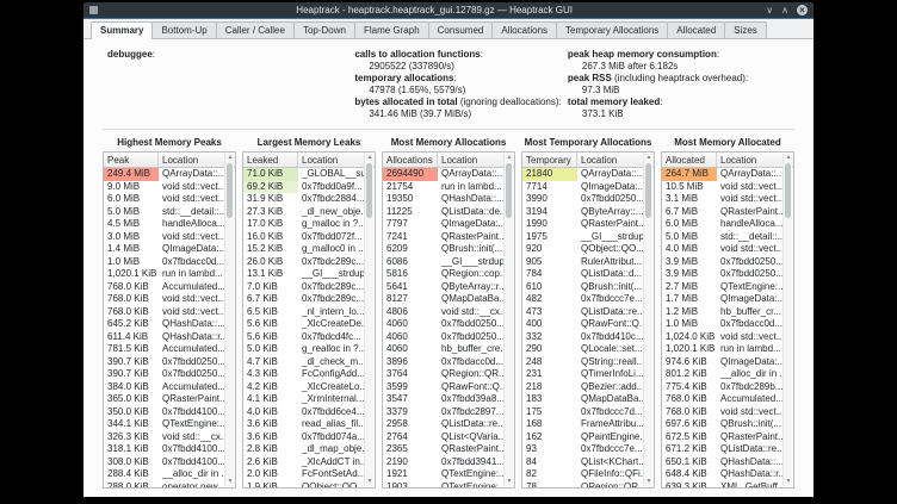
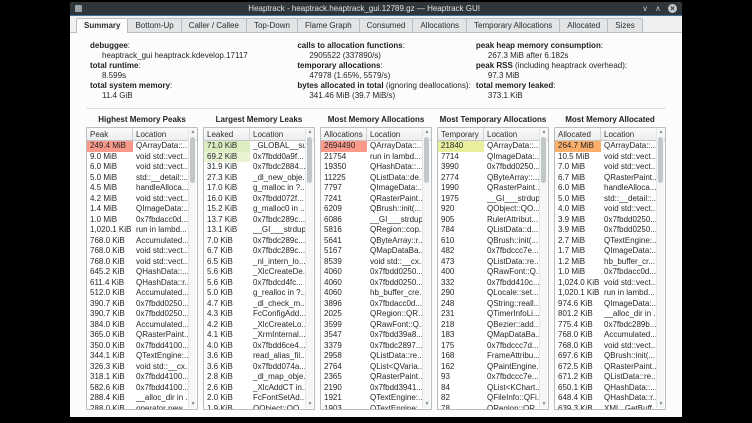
  Heaptrack - heaptrack.heaptrack_gui.12789.gz — Heaptrack GUI
  ∨
  ∧
  ×
  Summary
  Bottom-Up
  Caller / Callee
  Top-Down
  Flame Graph
  Consumed
  Allocations
  Temporary Allocations
  Allocated
  Sizes
  debuggee:
+ heaptrack_gui heaptrack.kdevelop.17117
+ total runtime:
+ 8.599s
+ total system memory:
+ 11.4 GiB
  calls to allocation functions:
  2905522 (337890/s)
  temporary allocations:
  47978 (1.65%, 5579/s)
  bytes allocated in total (ignoring deallocations):
  341.46 MiB (39.7 MiB/s)
  peak heap memory consumption:
  267.3 MiB after 6.182s
  peak RSS (including heaptrack overhead):
  97.3 MiB
  total memory leaked:
  373.1 KiB
  Highest Memory Peaks
  Peak
  Location
  249.4 MiB
  QArrayData::..
  9.0 MiB
  void std::vect..
  6.0 MiB
  void std::vect..
  5.0 MiB
  std::__detail::..
  4.5 MiB
  handleAlloca..
- 3.0 MiB
+ 4.2 MiB
  void std::vect..
  1.4 MiB
  QImageData:..
  1.0 MiB
  0x7fbdacc0d...
  1,020.1 KiB
  run in lambd...
  768.0 KiB
  Accumulated..
  768.0 KiB
  void std::vect..
  768.0 KiB
  void std::vect..
  645.2 KiB
  QHashData::..
  611.4 KiB
  QHashData::r.
- 781.5 KiB
+ 512.0 KiB
  Accumulated..
  390.7 KiB
  0x7fbdd0250..
  390.7 KiB
  0x7fbdd0250..
  384.0 KiB
  Accumulated..
  365.0 KiB
  QRasterPaint.
  350.0 KiB
  0x7fbdd4100..
  344.1 KiB
  QTextEngine:.
  326.3 KiB
  void std::__cx.
  318.1 KiB
  0x7fbdd4100..
- 308.0 KiB
+ 582.6 KiB
  0x7fbdd4100..
  288.4 KiB
  __alloc_dir in .
  288.0 KiB
  operator new...
  Largest Memory Leaks
  Leaked
  Location
  71.0 KiB
  _GLOBAL__s
  69.2 KiB
  0x7fbdd0a9f...
  31.9 KiB
  0x7fbdc2884..
  27.3 KiB
  _dl_new_obje.
  17.0 KiB
  g_malloc in ?..
  16.0 KiB
  0x7fbdd072f...
  15.2 KiB
  g_malloc0 in ..
- 26.0 KiB
+ 13.7 KiB
  0x7fbdc289c...
  13.1 KiB
  __GI___strdup
  7.0 KiB
  0x7fbdc289c...
  6.7 KiB
  0x7fbdc289c...
  6.5 KiB
  _nl_intern_lo..
  5.6 KiB
  _XlcCreateDe.
  5.6 KiB
  0x7fbdcd4fc...
  5.0 KiB
  g_realloc in ?..
  4.7 KiB
  _dl_check_m..
  4.3 KiB
  FcConfigAdd..
  4.2 KiB
  _XlcCreateLo.
  4.1 KiB
  _XrmInternal..
  4.0 KiB
  0x7fbdd6ce4..
  3.6 KiB
  read_alias_fil..
  3.6 KiB
  0x7fbdd074a..
  2.8 KiB
  _dl_map_obje
  2.6 KiB
  _XlcAddCT in.
  2.0 KiB
  FcFontSetAd..
  1.9 KiB
  QObject::QO...
  Most Memory Allocations
  Allocations
  Location
  2694490
  QArrayData::..
  21754
  run in lambd...
  19350
  QHashData::..
  11225
  QListData::de.
  7797
  QImageData:..
  7241
  QRasterPaint.
  6209
  QBrush::init(...
  6086
  __GI___strdup
  5816
  QRegion::cop.
  5641
  QByteArray::r.
- 8127
+ 5167
  QMapDataBa.
- 4806
+ 8539
  void std::__cx.
  4060
  0x7fbdd0250..
  4060
  0x7fbdd0250..
  4060
  hb_buffer_cre.
  3896
  0x7fbdacc0d...
- 3764
+ 2025
  QRegion::QR.
  3599
  QRawFont::Q.
  3547
  0x7fbdd39a8..
  3379
  0x7fbdc2897..
  2958
  QListData::re..
  2764
  QList<QVaria..
  2365
  QRasterPaint.
  2190
  0x7fbdd3941..
  1921
  QTextEngine:.
  1903
  QTextEngine:..
  Most Temporary Allocations
  Temporary
  Location
  21840
  QArrayData::..
  7714
  QImageData:..
  3990
  0x7fbdd0250..
- 3194
+ 2774
  QByteArray::..
  1990
  QRasterPaint.
  1975
  __GI___strdup
  920
  QObject::QO..
  905
  RulerAttribut...
  784
  QListData::d...
  610
  QBrush::init(...
  482
  0x7fbdccc7e...
  473
  QListData::re..
  400
  QRawFont::Q.
  332
  0x7fbdd410c..
  290
  QLocale::set...
  248
  QString::reall..
  231
  QTimerInfoLi..
  218
  QBezier::add..
  183
  QMapDataBa.
  175
  0x7fbdccc7d...
  168
  FrameAttribu..
  162
  QPaintEngine.
  93
  0x7fbdccc7e...
  84
  QList<KChart.
  82
  QFileInfo::QFi.
  78
  QRegion::QR..
  Most Memory Allocated
  Allocated
  Location
  264.7 MiB
  QArrayData::..
  10.5 MiB
  void std::vect..
- 3.1 MiB
+ 7.0 MiB
  void std::vect..
  6.7 MiB
  QRasterPaint.
  6.0 MiB
  handleAlloca..
  5.0 MiB
  std::__detail::..
  4.0 MiB
  void std::vect..
  3.9 MiB
  0x7fbdd0250..
  3.9 MiB
  0x7fbdd0250..
  2.7 MiB
  QTextEngine:.
  1.7 MiB
  QImageData:..
  1.2 MiB
  hb_buffer_cr...
  1.0 MiB
  0x7fbdacc0d...
  1,024.0 KiB
  void std::vect..
  1,020.1 KiB
  run in lambd...
  974.6 KiB
  QImageData:..
  801.2 KiB
  __alloc_dir in .
  775.4 KiB
  0x7fbdc289b..
  768.0 KiB
  Accumulated..
  768.0 KiB
  void std::vect..
  697.6 KiB
  QBrush::init(...
  672.5 KiB
  QRasterPaint.
  671.2 KiB
  QListData::re..
  650.1 KiB
  QHashData::..
  648.4 KiB
  QHashData::r.
  639.3 KiB
  XML_GetBuff..
